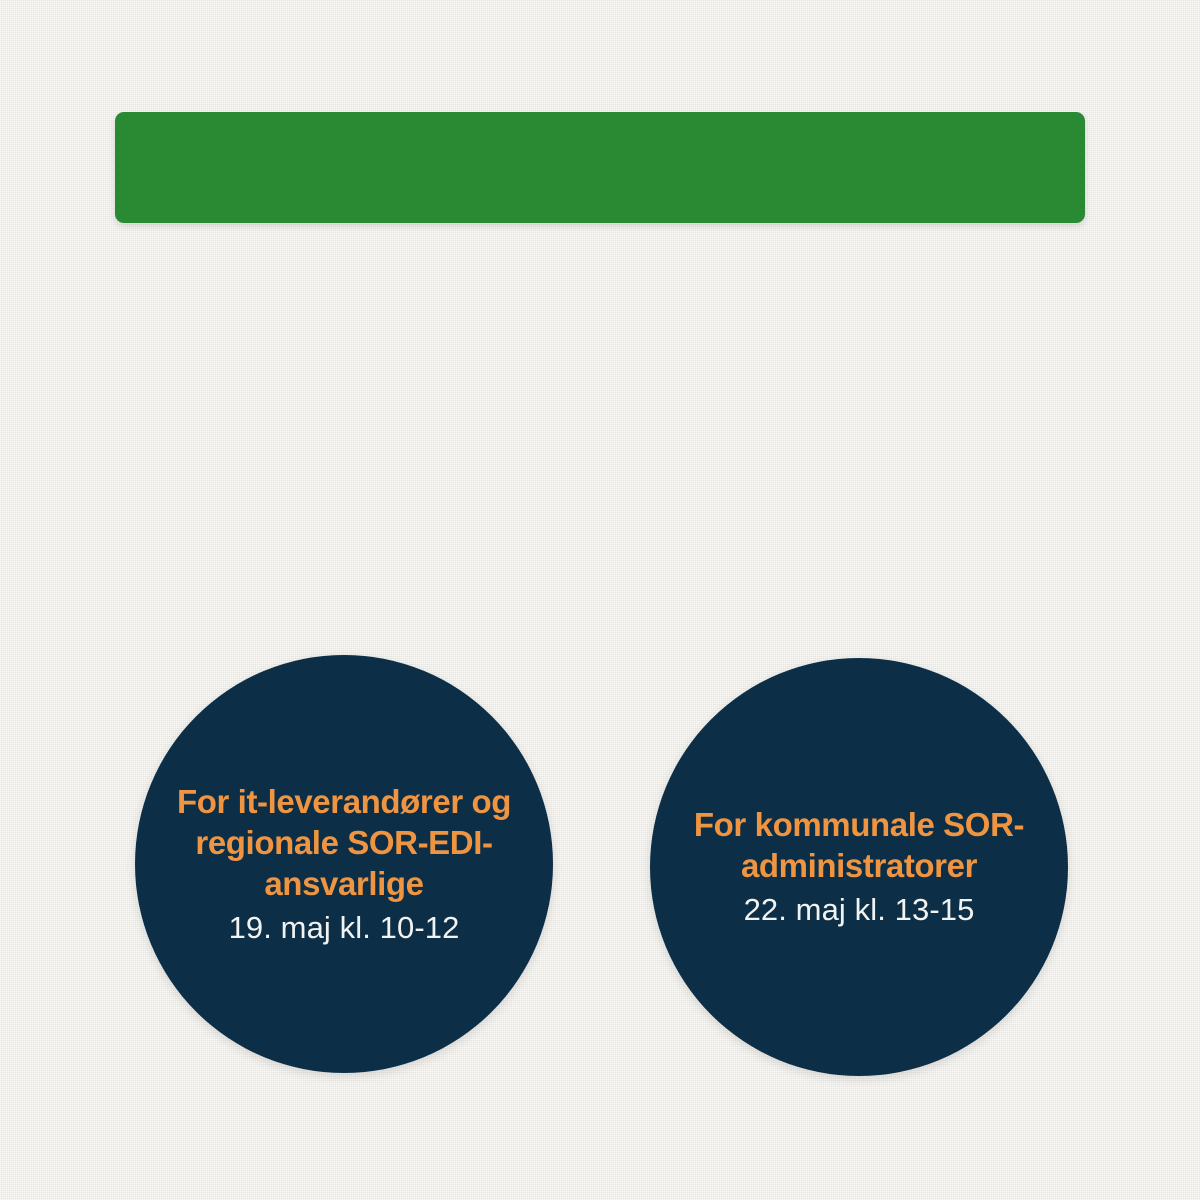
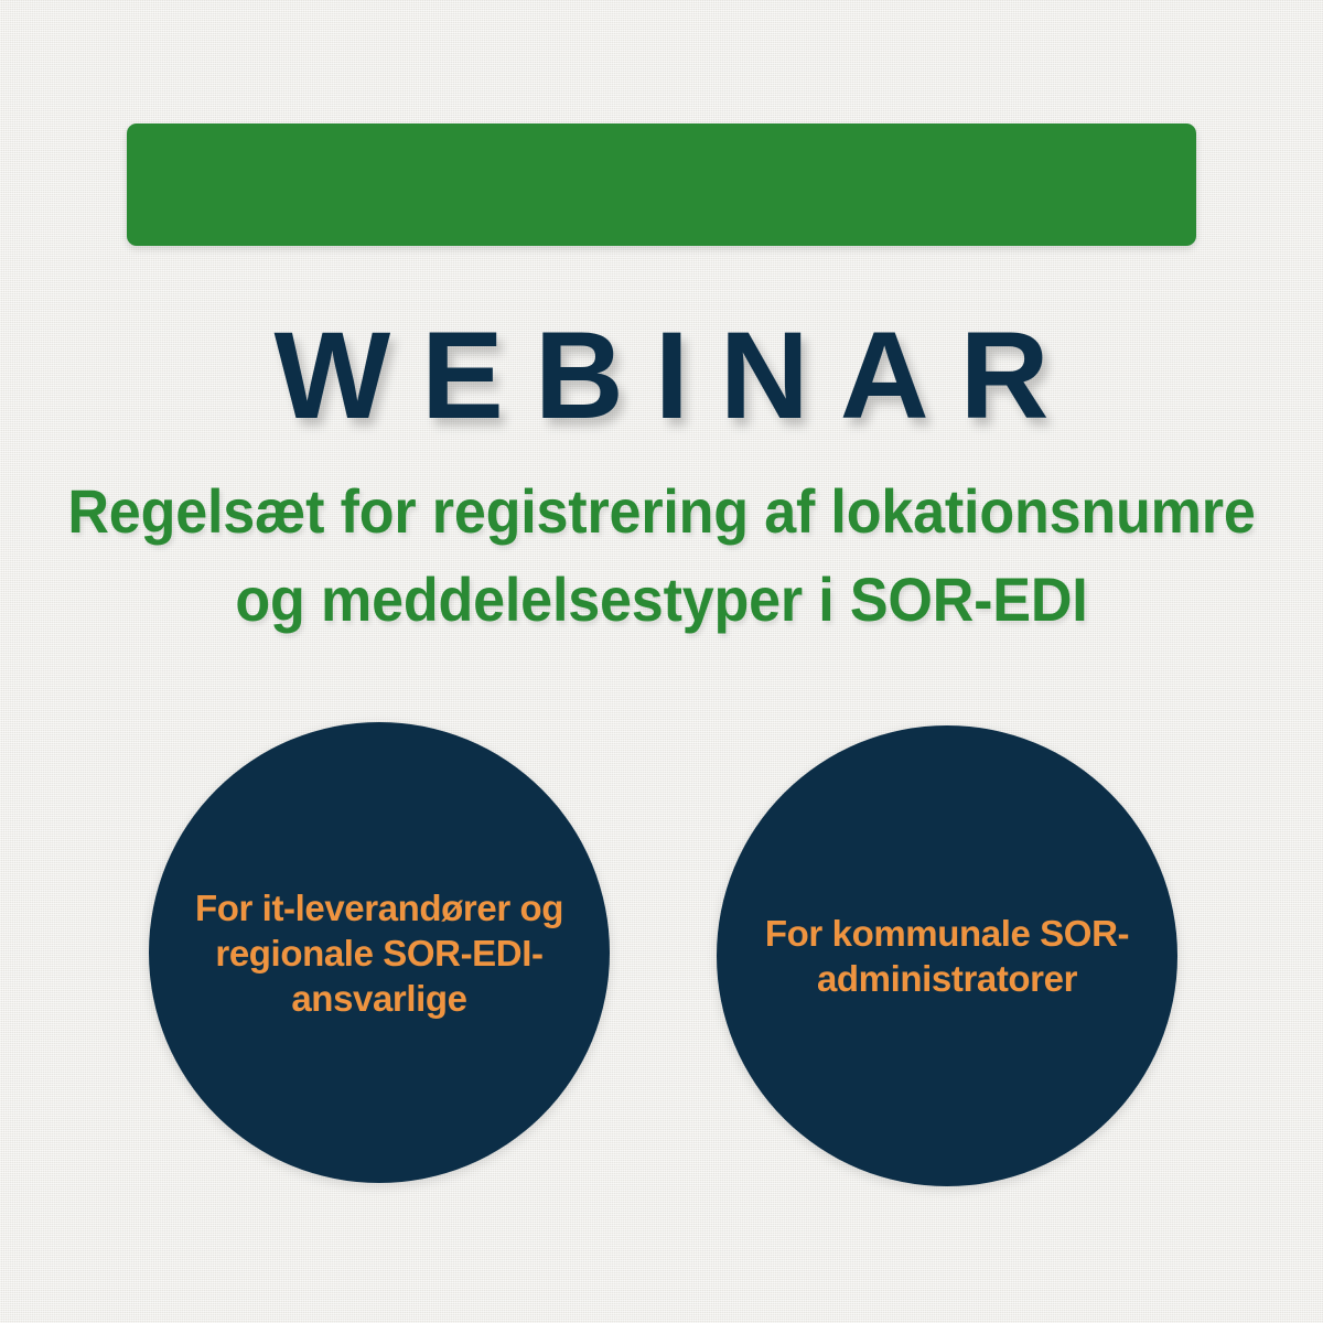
+ WEBINAR
+ Regelsæt for registrering af lokationsnumre
+ og meddelelsestyper i SOR-EDI
  For it-leverandører og regionale SOR-EDI-ansvarlige
- 19. maj kl. 10-12
  For kommunale SOR-administratorer
- 22. maj kl. 13-15
